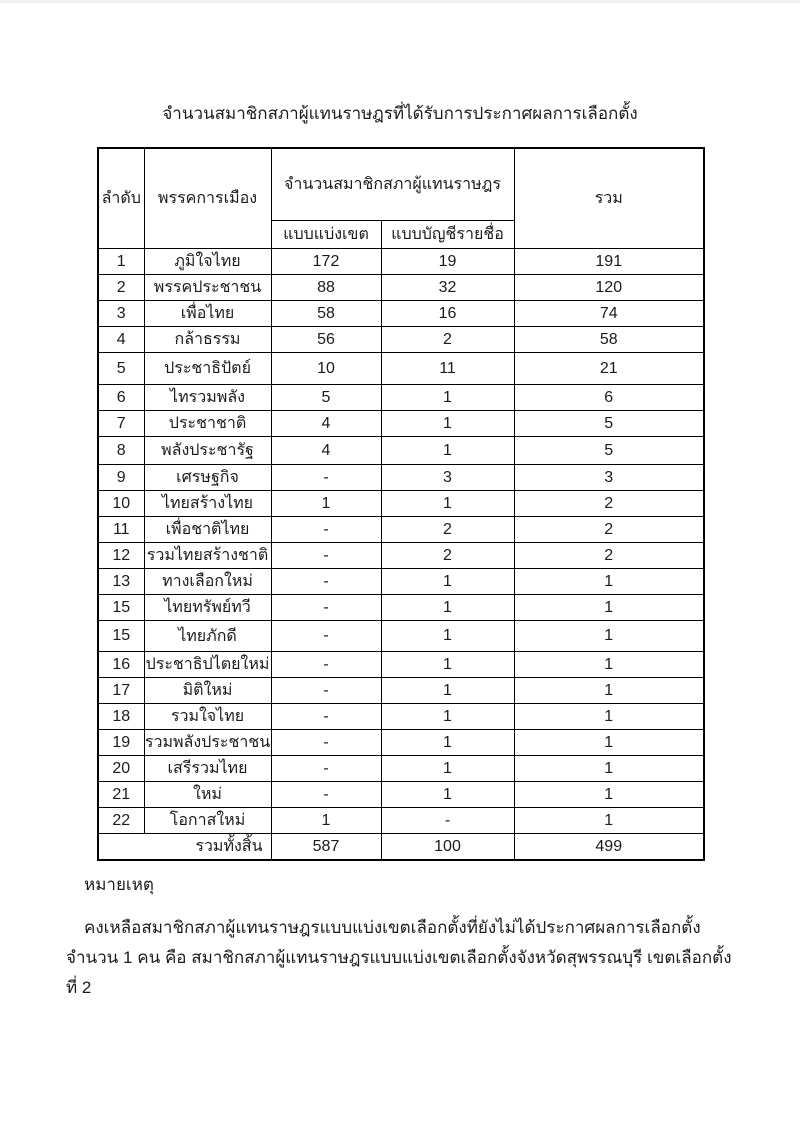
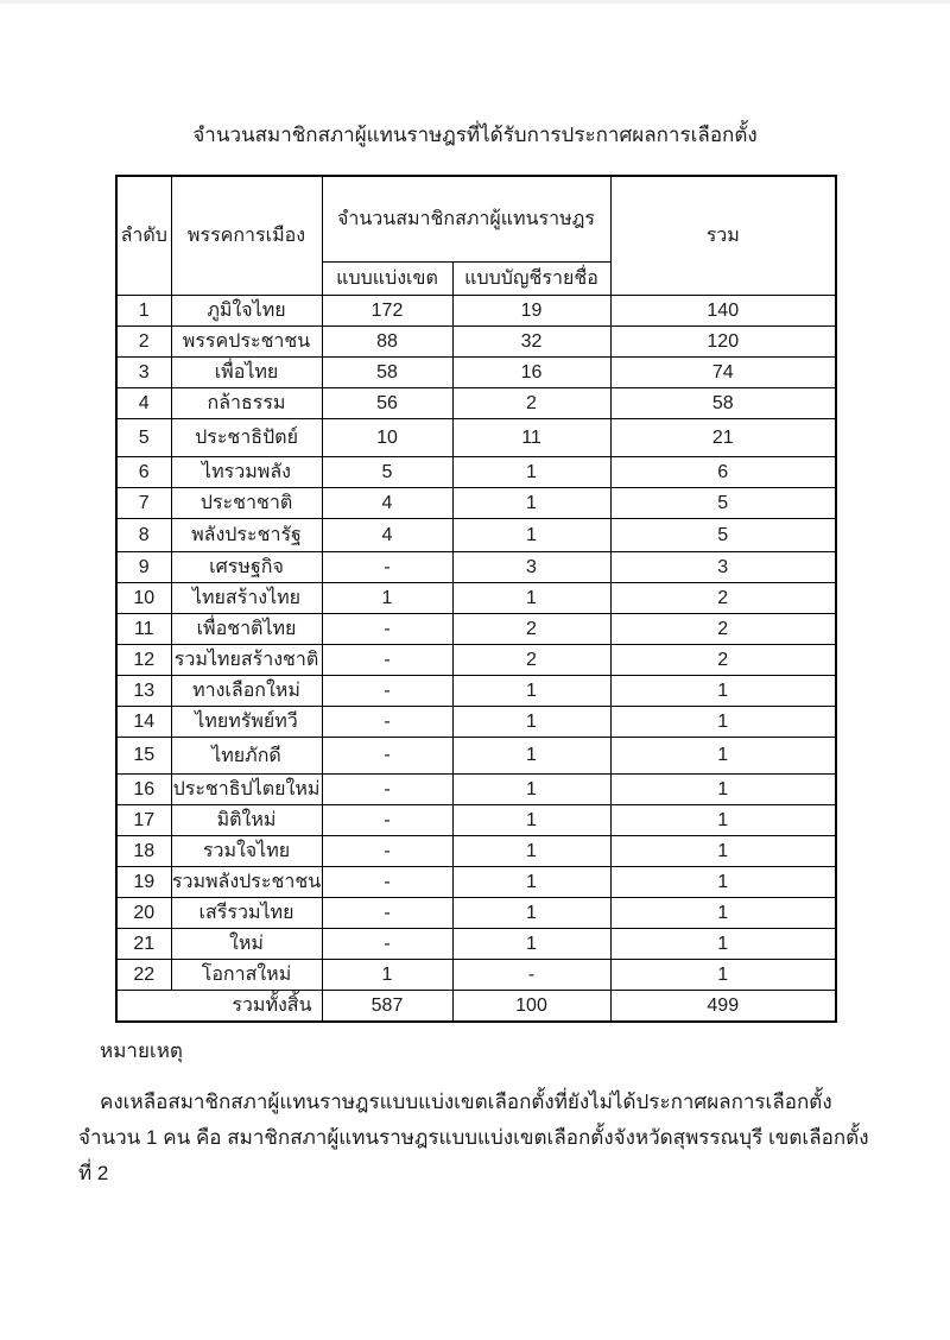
  จำนวนสมาชิกสภาผู้แทนราษฎรที่ได้รับการประกาศผลการเลือกตั้ง
  ลำดับ	พรรคการเมือง	จำนวนสมาชิกสภาผู้แทนราษฎร	รวม
  แบบแบ่งเขต	แบบบัญชีรายชื่อ
- 1	ภูมิใจไทย	172	19	191
+ 1	ภูมิใจไทย	172	19	140
  2	พรรคประชาชน	88	32	120
  3	เพื่อไทย	58	16	74
  4	กล้าธรรม	56	2	58
  5	ประชาธิปัตย์	10	11	21
  6	ไทรวมพลัง	5	1	6
  7	ประชาชาติ	4	1	5
  8	พลังประชารัฐ	4	1	5
  9	เศรษฐกิจ	-	3	3
  10	ไทยสร้างไทย	1	1	2
  11	เพื่อชาติไทย	-	2	2
  12	รวมไทยสร้างชาติ	-	2	2
  13	ทางเลือกใหม่	-	1	1
- 15	ไทยทรัพย์ทวี	-	1	1
+ 14	ไทยทรัพย์ทวี	-	1	1
  15	ไทยภักดี	-	1	1
  16	ประชาธิปไตยใหม่	-	1	1
  17	มิติใหม่	-	1	1
  18	รวมใจไทย	-	1	1
  19	รวมพลังประชาชน	-	1	1
  20	เสรีรวมไทย	-	1	1
  21	ใหม่	-	1	1
  22	โอกาสใหม่	1	-	1
  รวมทั้งสิ้น	587	100	499
  หมายเหตุ
  คงเหลือสมาชิกสภาผู้แทนราษฎรแบบแบ่งเขตเลือกตั้งที่ยังไม่ได้ประกาศผลการเลือกตั้ง จำนวน 1 คน คือ สมาชิกสภาผู้แทนราษฎรแบบแบ่งเขตเลือกตั้งจังหวัดสุพรรณบุรี เขตเลือกตั้งที่ 2
